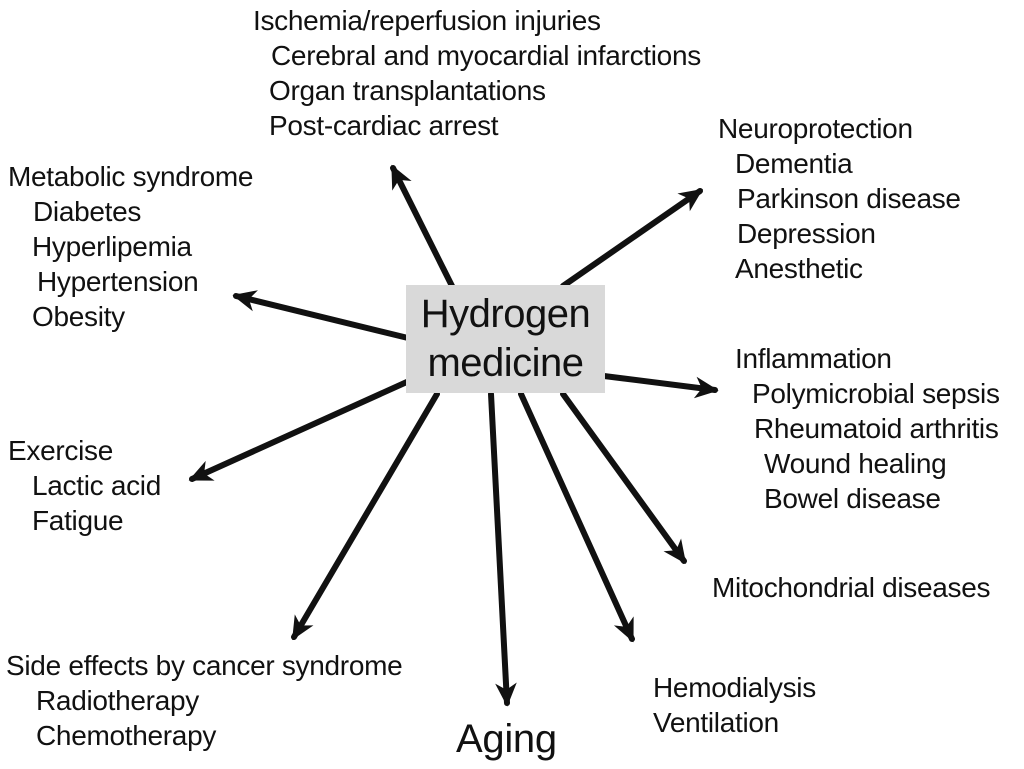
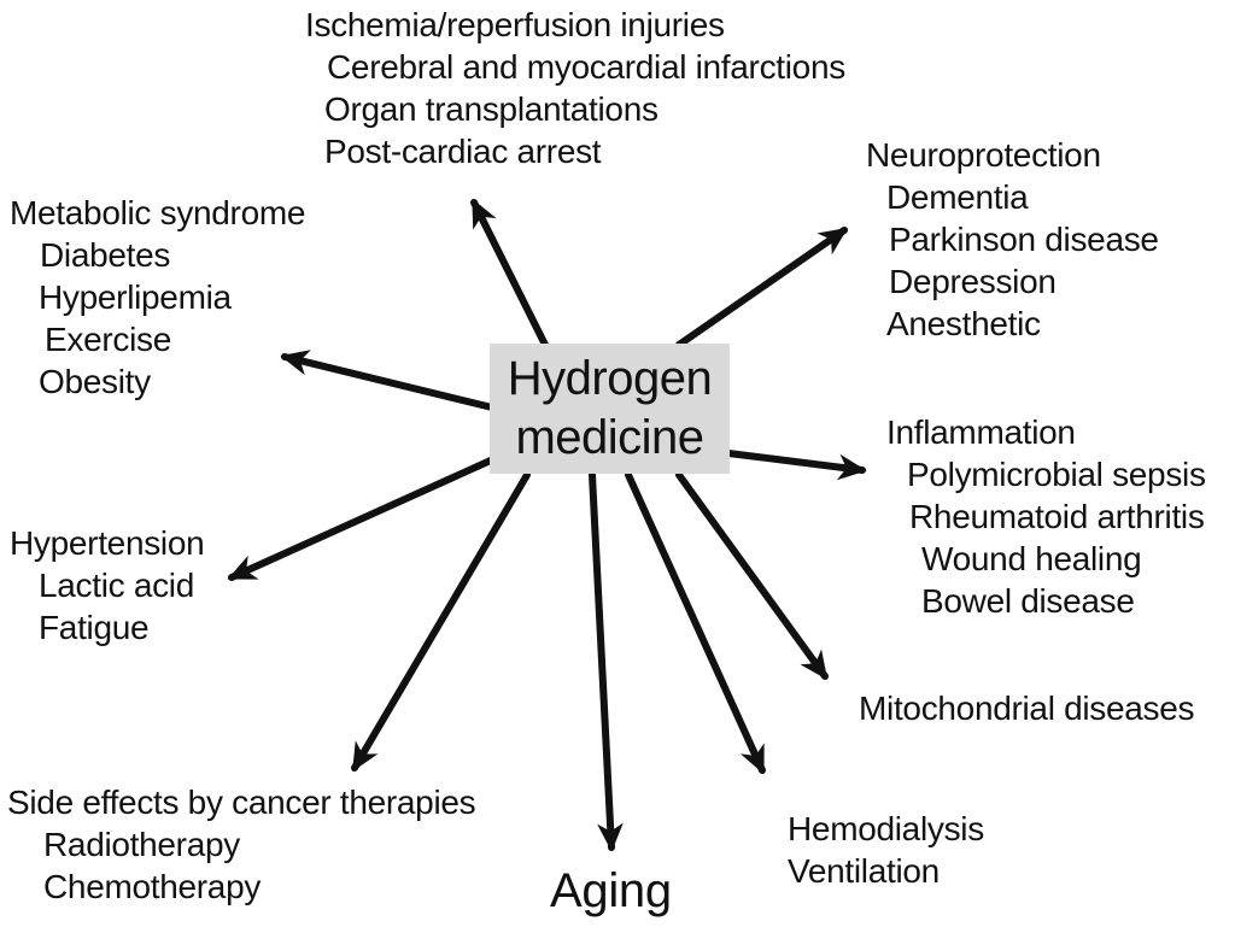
  Ischemia/reperfusion injuries
  Cerebral and myocardial infarctions
  Organ transplantations
  Post-cardiac arrest
  Neuroprotection
  Dementia
  Parkinson disease
  Depression
  Anesthetic
  Metabolic syndrome
  Diabetes
  Hyperlipemia
- Hypertension
+ Exercise
  Obesity
  Inflammation
  Polymicrobial sepsis
  Rheumatoid arthritis
  Wound healing
  Bowel disease
- Exercise
+ Hypertension
  Lactic acid
  Fatigue
  Mitochondrial diseases
- Side effects by cancer syndrome
+ Side effects by cancer therapies
  Radiotherapy
  Chemotherapy
  Hemodialysis
  Ventilation
  Aging
  Hydrogen
  medicine
